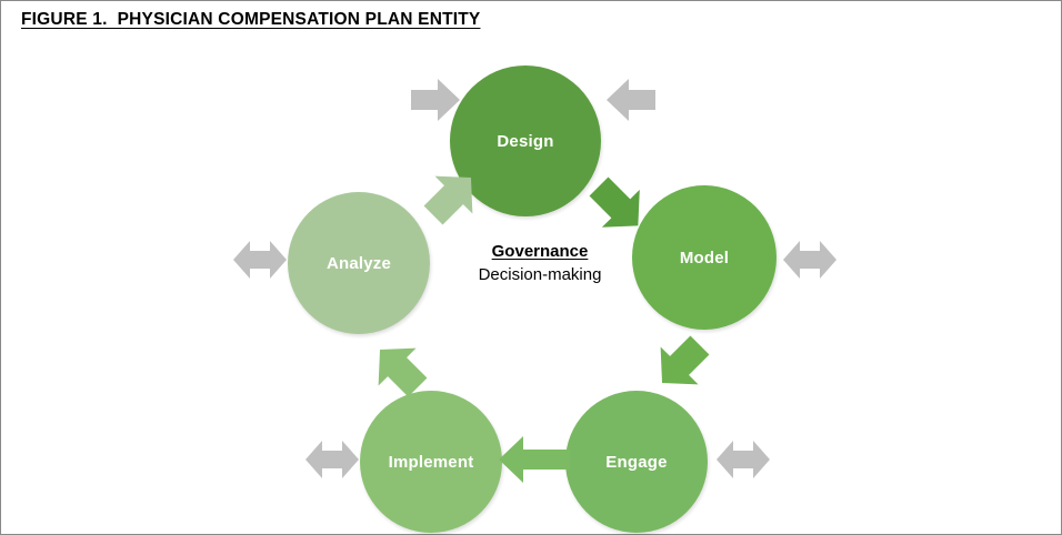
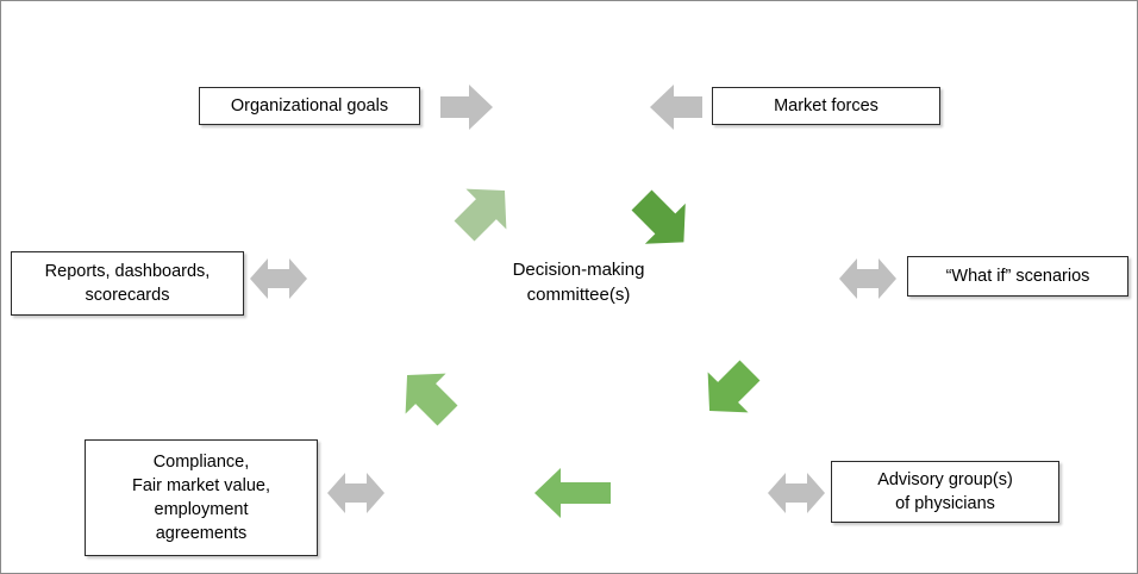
- FIGURE 1. PHYSICIAN COMPENSATION PLAN ENTITY
- Design
- Model
- Engage
- Implement
- Analyze
- Governance
  Decision-making
+ committee(s)
+ Organizational goals
+ Market forces
+ Reports, dashboards,
+ scorecards
+ “What if” scenarios
+ Compliance,
+ Fair market value,
+ employment
+ agreements
+ Advisory group(s)
+ of physicians
